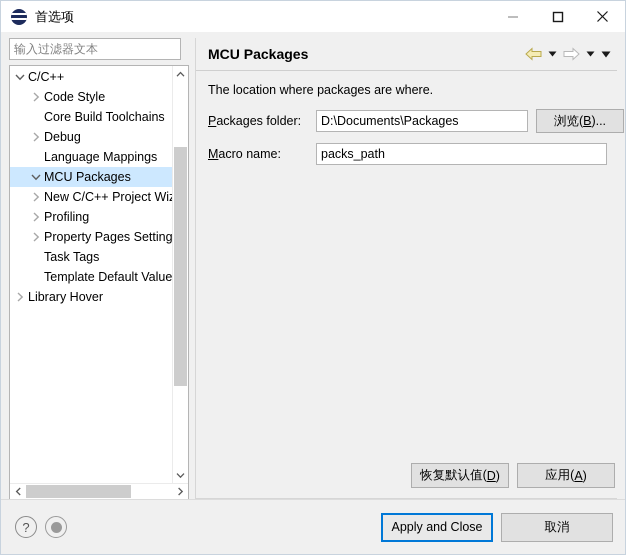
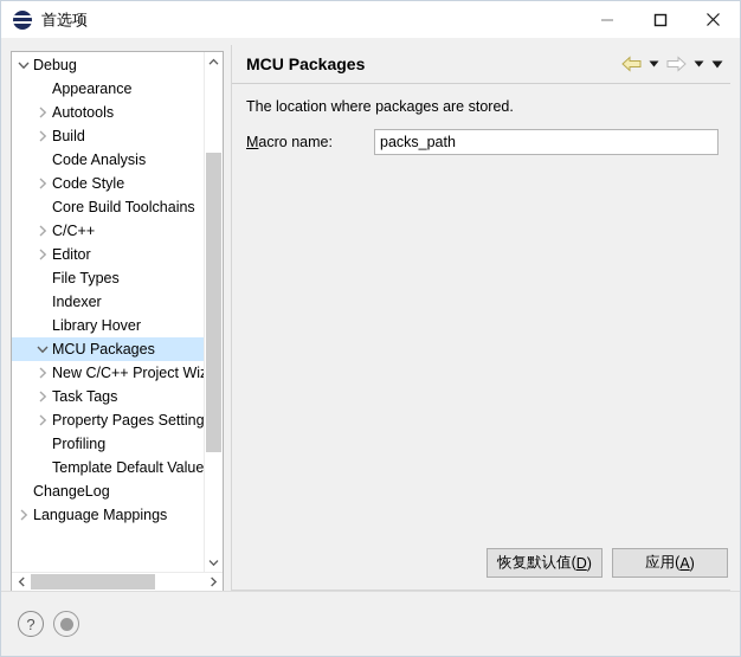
  首选项
- 输入过滤器文本
- C/C++
+ Debug
+ Appearance
+ Autotools
+ Build
+ Code Analysis
  Code Style
  Core Build Toolchains
- Debug
+ C/C++
+ Editor
+ File Types
+ Indexer
- Language Mappings
+ Library Hover
  MCU Packages
  New C/C++ Project Wi
- Profiling
+ Task Tags
  Property Pages Setting
- Task Tags
+ Profiling
  Template Default Value
+ ChangeLog
- Library Hover
+ Language Mappings
  MCU Packages
- The location where packages are where.
+ The location where packages are stored.
- Packages folder:
- D:\Documents\Packages
- 浏览(
- B
- )...
  Macro name:
  packs_path
  恢复默认值(
  D
  )
  应用(
  A
  )
  ?
- Apply and Close
- 取消
